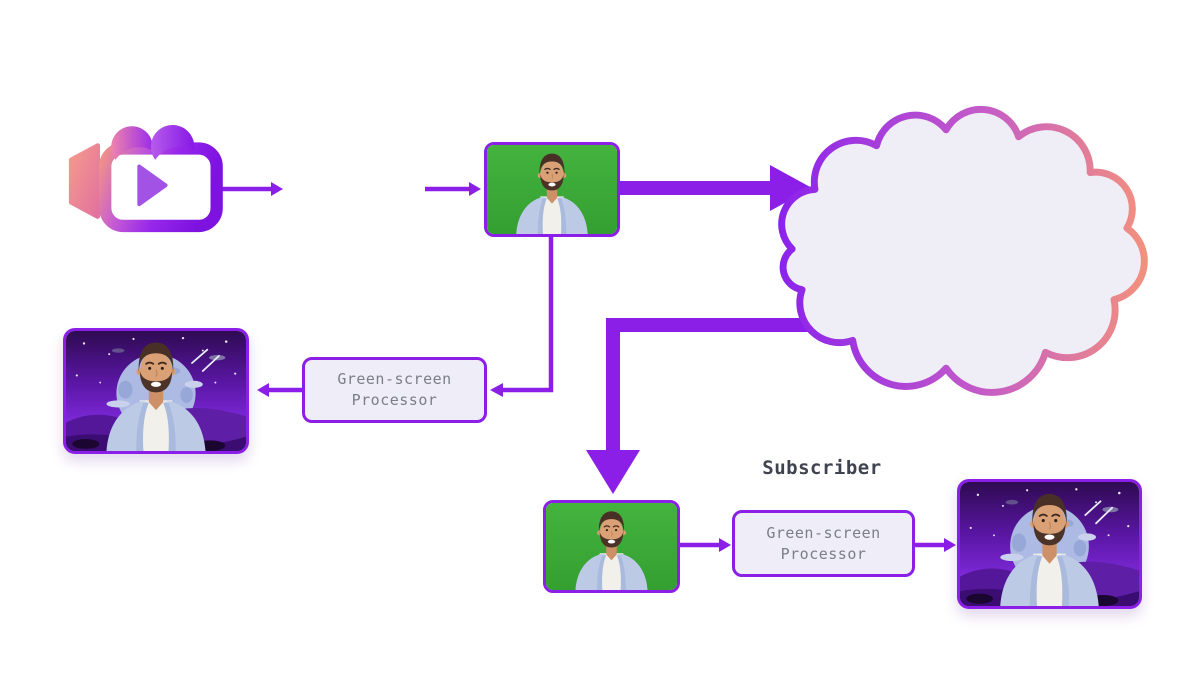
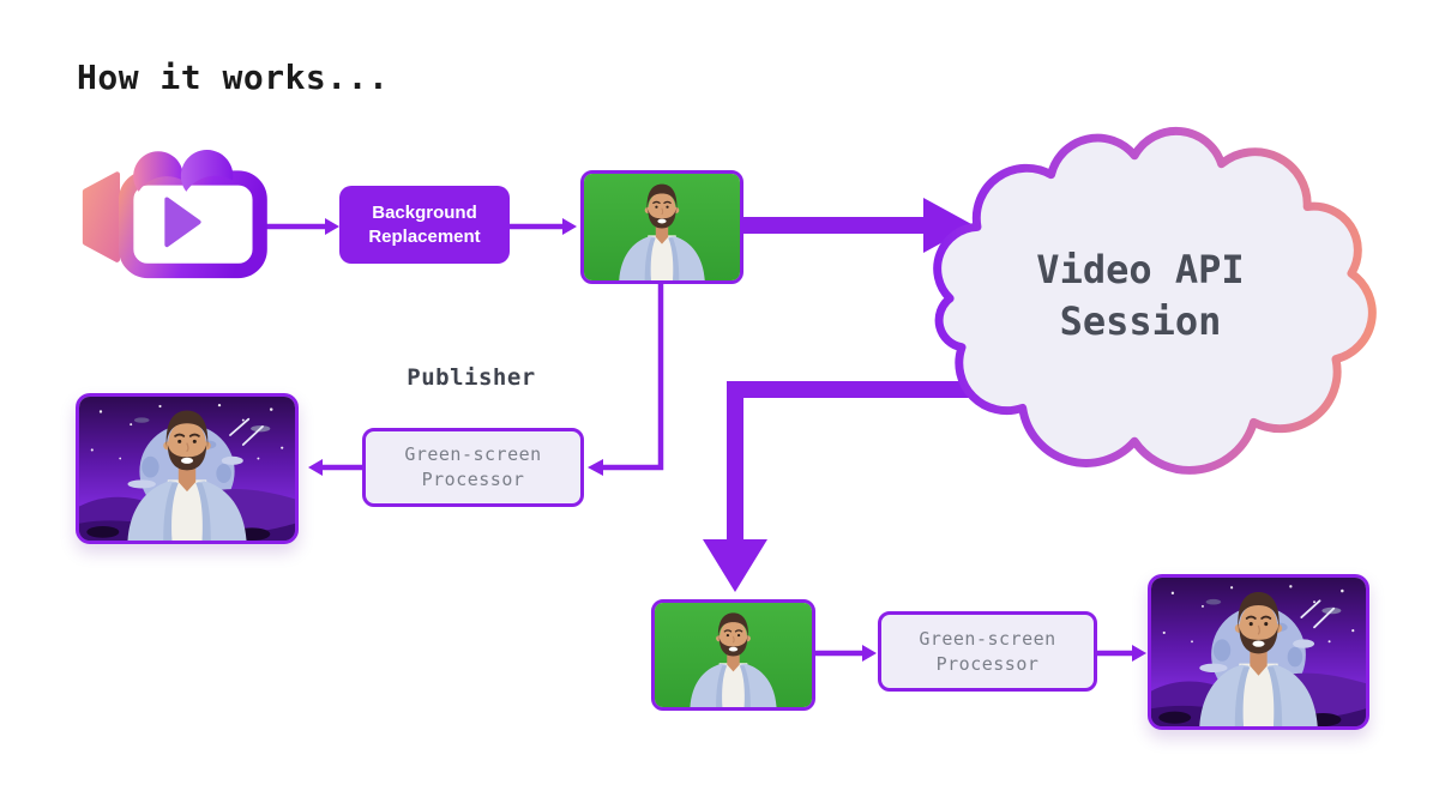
+ How it works...
+ Background Replacement
+ Video API Session
+ Publisher
  Green-screen Processor
- Subscriber
  Green-screen Processor
